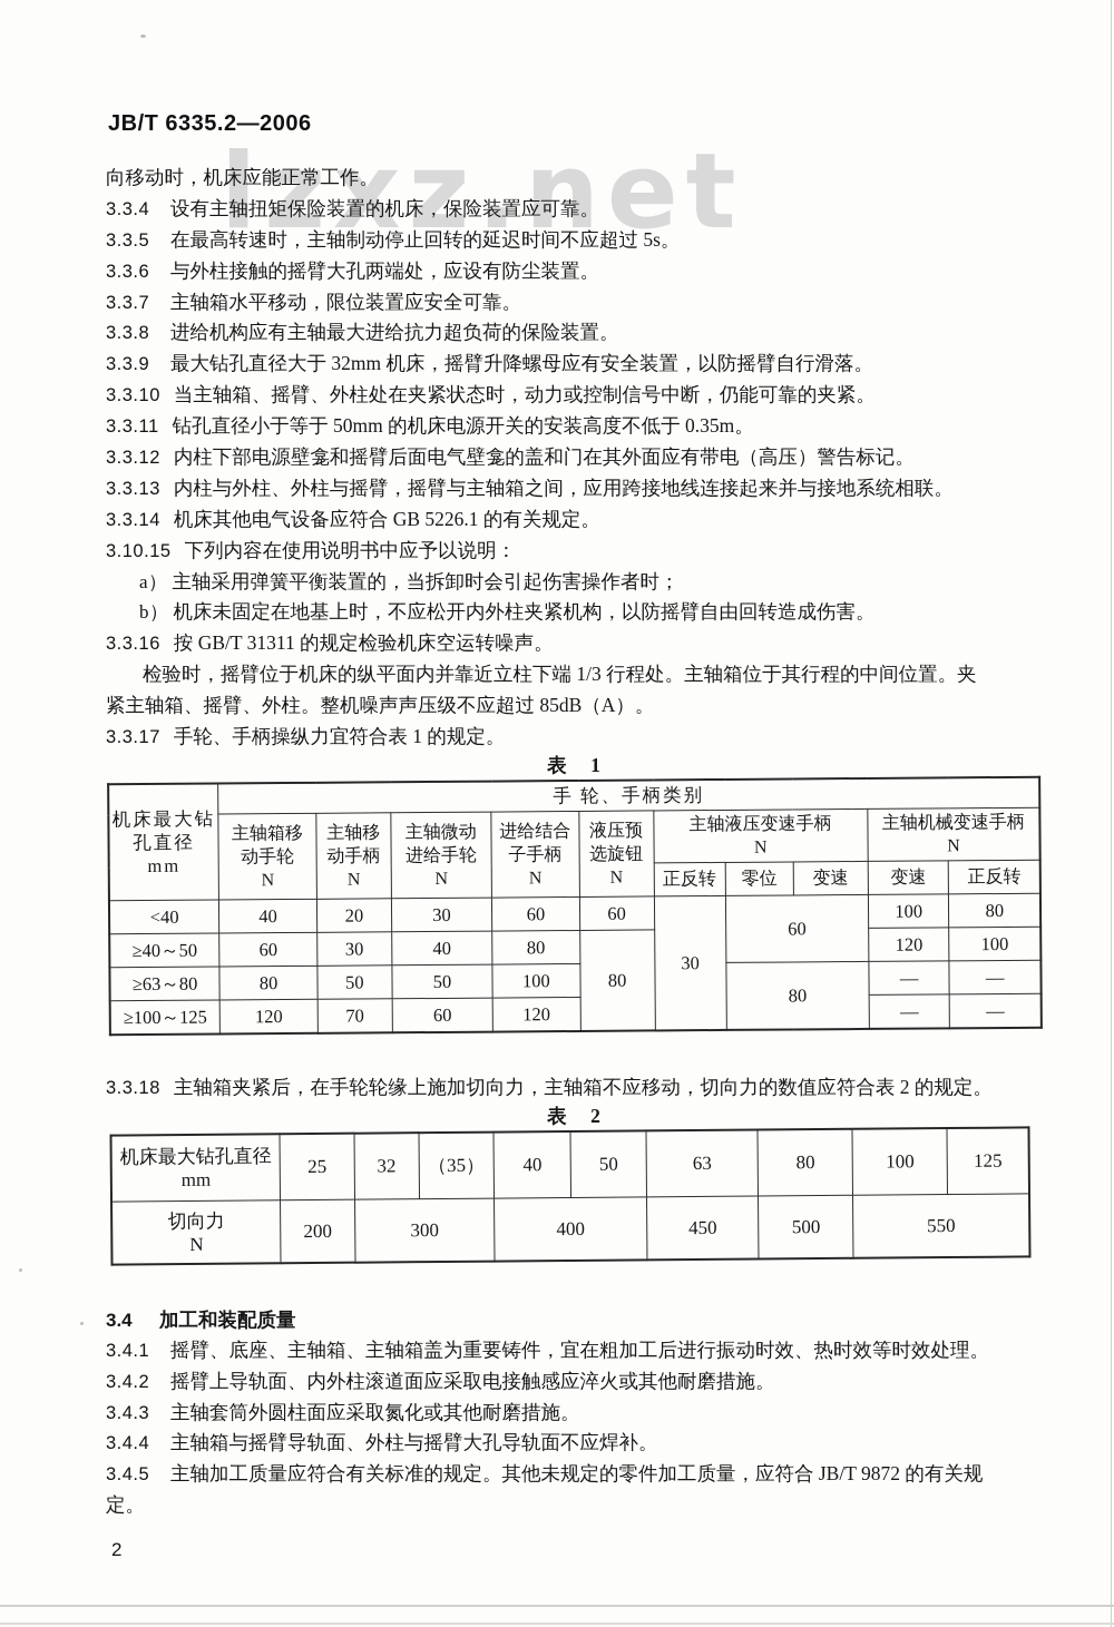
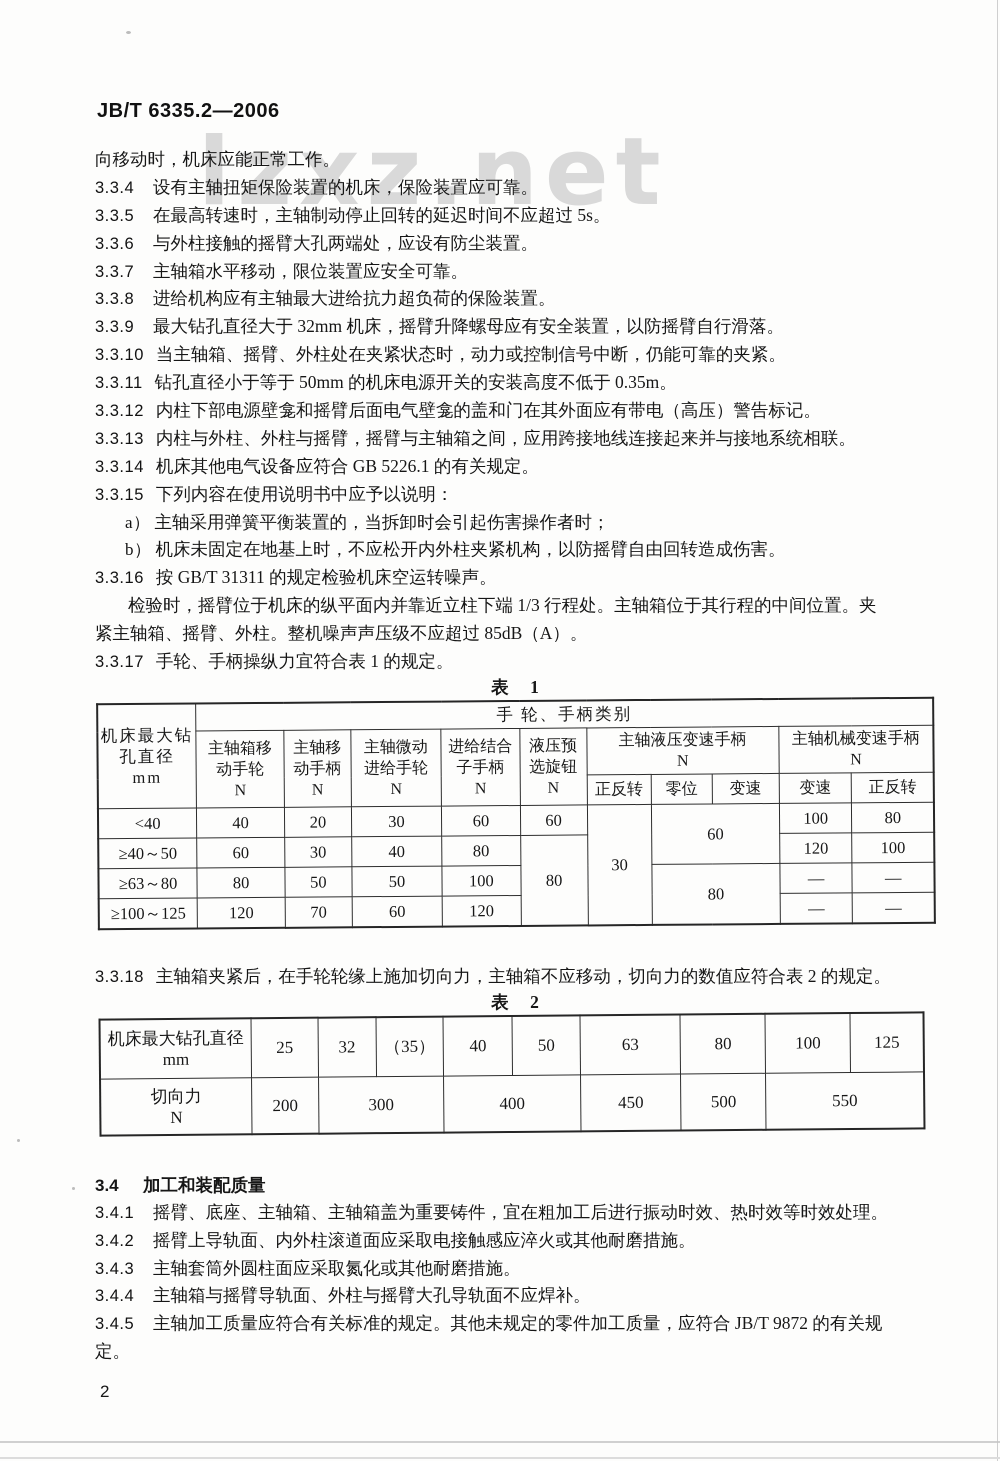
  lzxz.net
  JB/T 6335.2—2006
  向移动时，机床应能正常工作。
  3.3.4 设有主轴扭矩保险装置的机床，保险装置应可靠。
  3.3.5 在最高转速时，主轴制动停止回转的延迟时间不应超过 5s。
  3.3.6 与外柱接触的摇臂大孔两端处，应设有防尘装置。
  3.3.7 主轴箱水平移动，限位装置应安全可靠。
  3.3.8 进给机构应有主轴最大进给抗力超负荷的保险装置。
  3.3.9 最大钻孔直径大于 32mm 机床，摇臂升降螺母应有安全装置，以防摇臂自行滑落。
  3.3.10 当主轴箱、摇臂、外柱处在夹紧状态时，动力或控制信号中断，仍能可靠的夹紧。
  3.3.11 钻孔直径小于等于 50mm 的机床电源开关的安装高度不低于 0.35m。
  3.3.12 内柱下部电源壁龛和摇臂后面电气壁龛的盖和门在其外面应有带电（高压）警告标记。
  3.3.13 内柱与外柱、外柱与摇臂，摇臂与主轴箱之间，应用跨接地线连接起来并与接地系统相联。
  3.3.14 机床其他电气设备应符合 GB 5226.1 的有关规定。
- 3.10.15 下列内容在使用说明书中应予以说明：
+ 3.3.15 下列内容在使用说明书中应予以说明：
  a） 主轴采用弹簧平衡装置的，当拆卸时会引起伤害操作者时；
  b） 机床未固定在地基上时，不应松开内外柱夹紧机构，以防摇臂自由回转造成伤害。
  3.3.16 按 GB/T 31311 的规定检验机床空运转噪声。
  检验时，摇臂位于机床的纵平面内并靠近立柱下端 1/3 行程处。主轴箱位于其行程的中间位置。夹
  紧主轴箱、摇臂、外柱。整机噪声声压级不应超过 85dB（A）。
  3.3.17 手轮、手柄操纵力宜符合表 1 的规定。
  表 1
  机床最大钻 孔直径 mm	手 轮、手柄类别
  主轴箱移 动手轮 N	主轴移 动手柄 N	主轴微动 进给手轮 N	进给结合 子手柄 N	液压预 选旋钮 N	主轴液压变速手柄 N	主轴机械变速手柄 N
  正反转	零位	变速	变速	正反转
  <40	40	20	30	60	60	30	60	100	80
  ≥40～50	60	30	40	80	80	120	100
  ≥63～80	80	50	50	100	80	—	—
  ≥100～125	120	70	60	120	—	—
  3.3.18 主轴箱夹紧后，在手轮轮缘上施加切向力，主轴箱不应移动，切向力的数值应符合表 2 的规定。
  表 2
  机床最大钻孔直径 mm	25	32	（35）	40	50	63	80	100	125
  切向力 N	200	300	400	450	500	550
  3.4 加工和装配质量
  3.4.1 摇臂、底座、主轴箱、主轴箱盖为重要铸件，宜在粗加工后进行振动时效、热时效等时效处理。
  3.4.2 摇臂上导轨面、内外柱滚道面应采取电接触感应淬火或其他耐磨措施。
  3.4.3 主轴套筒外圆柱面应采取氮化或其他耐磨措施。
  3.4.4 主轴箱与摇臂导轨面、外柱与摇臂大孔导轨面不应焊补。
  3.4.5 主轴加工质量应符合有关标准的规定。其他未规定的零件加工质量，应符合 JB/T 9872 的有关规
  定。
  2
